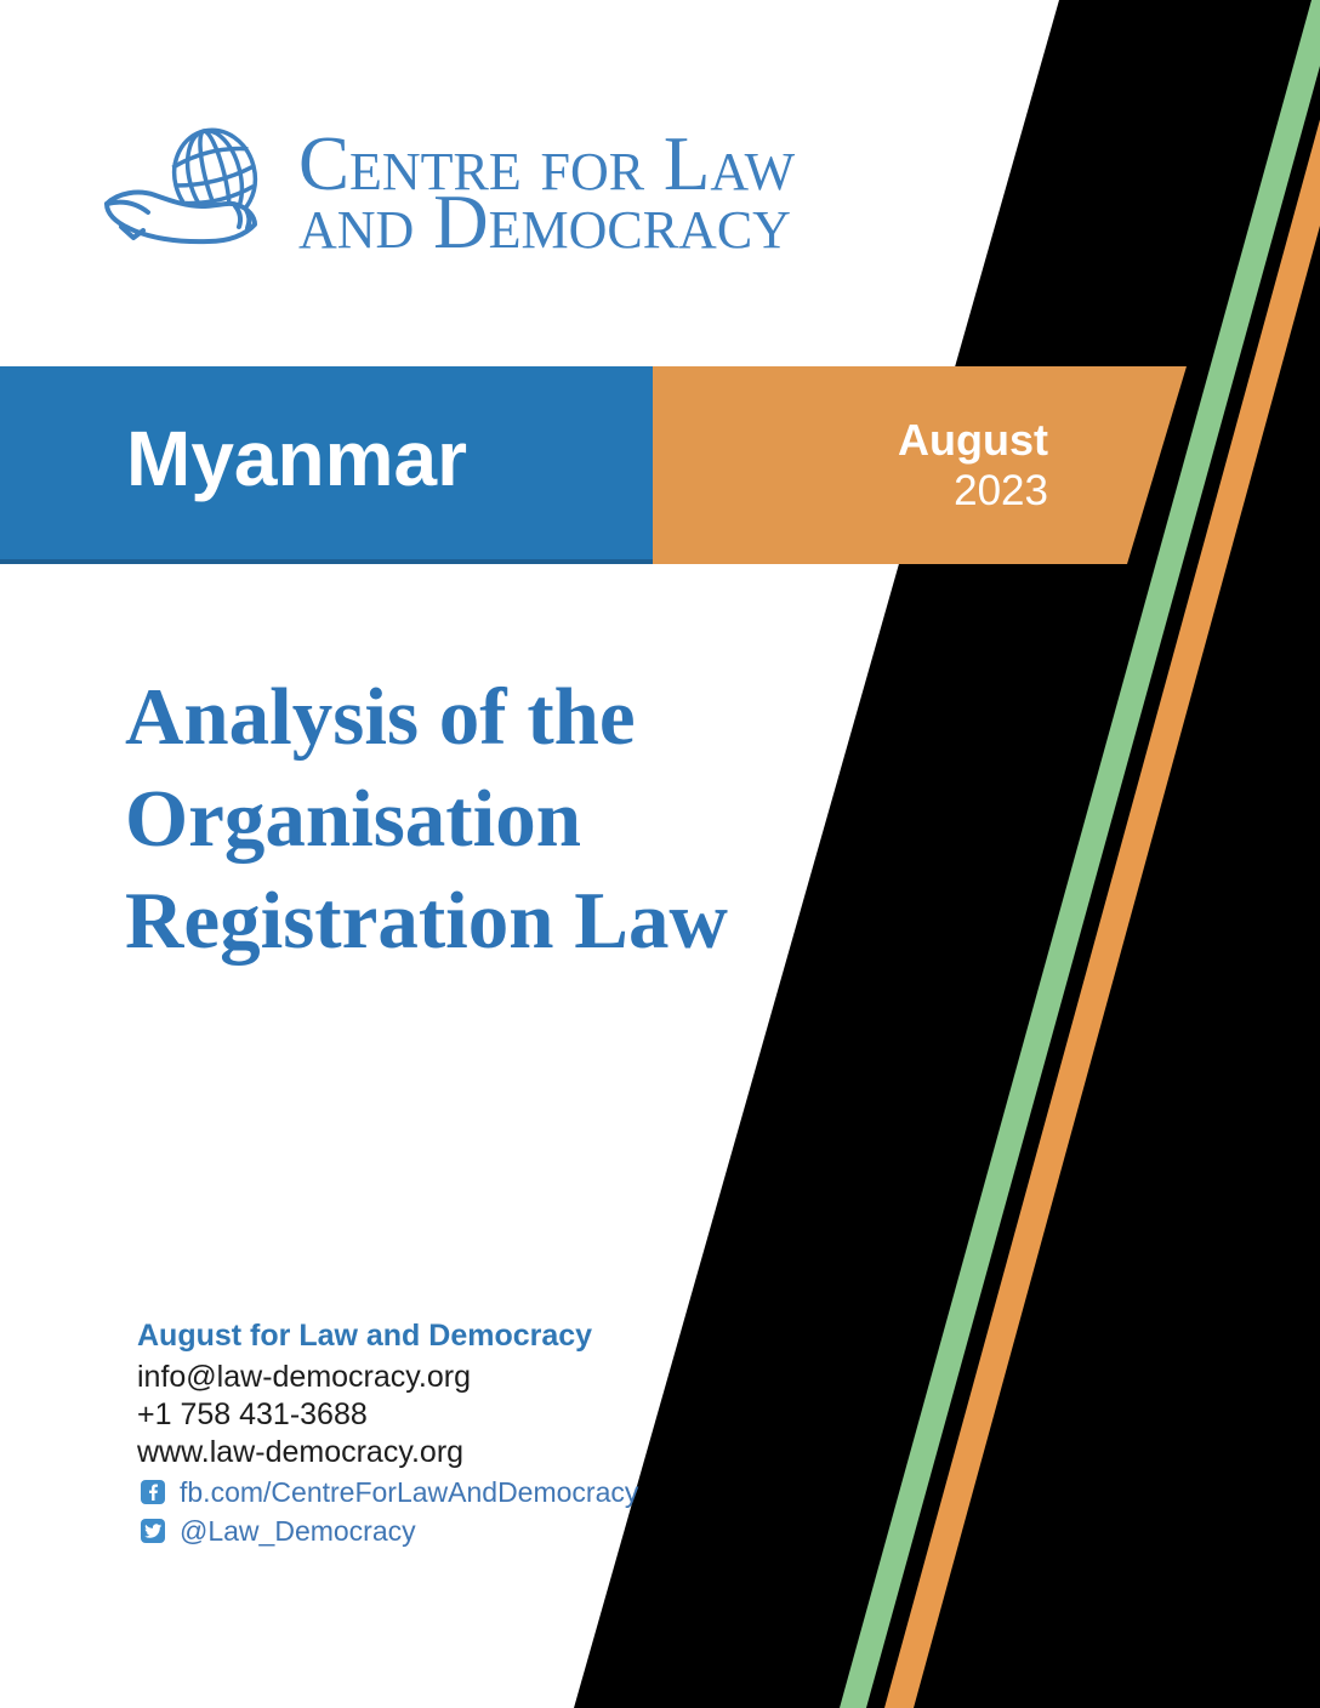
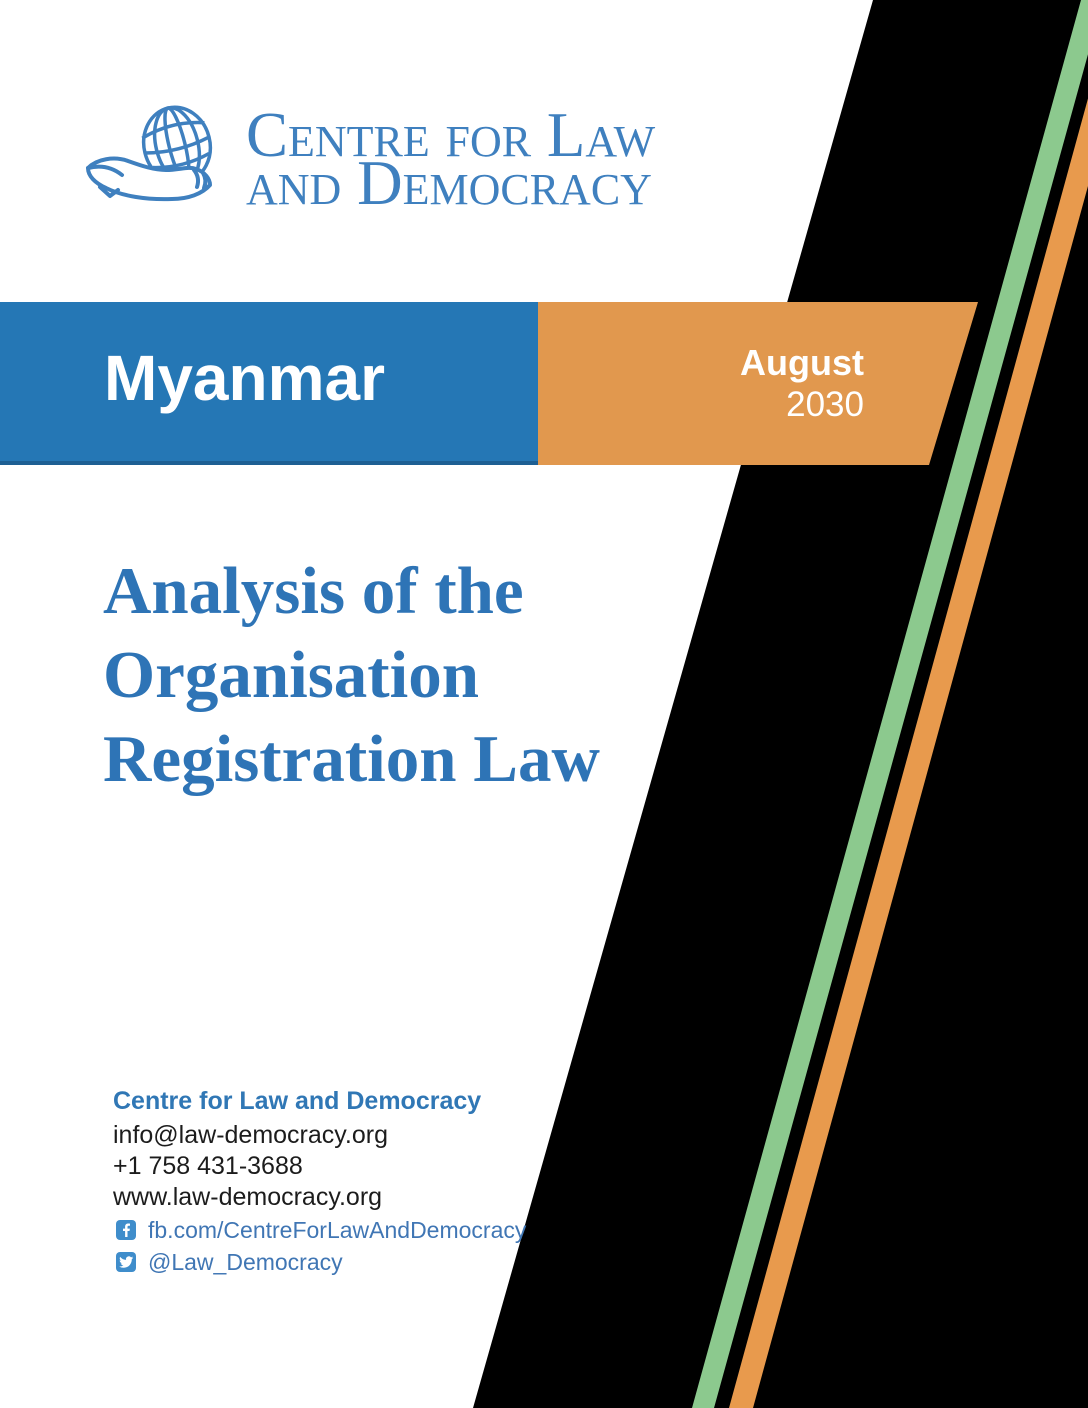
  Centre for Law
  and Democracy
  Myanmar
  August
- 2023
+ 2030
  Analysis of the
  Organisation
  Registration Law
- August for Law and Democracy
+ Centre for Law and Democracy
  info@law-democracy.org
  +1 758 431-3688
  www.law-democracy.org
  fb.com/CentreForLawAndDemocracy
  @Law_Democracy
